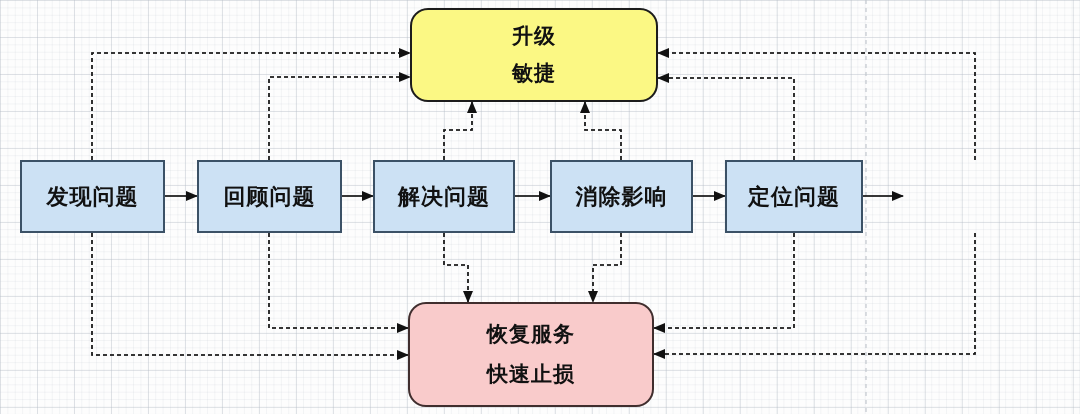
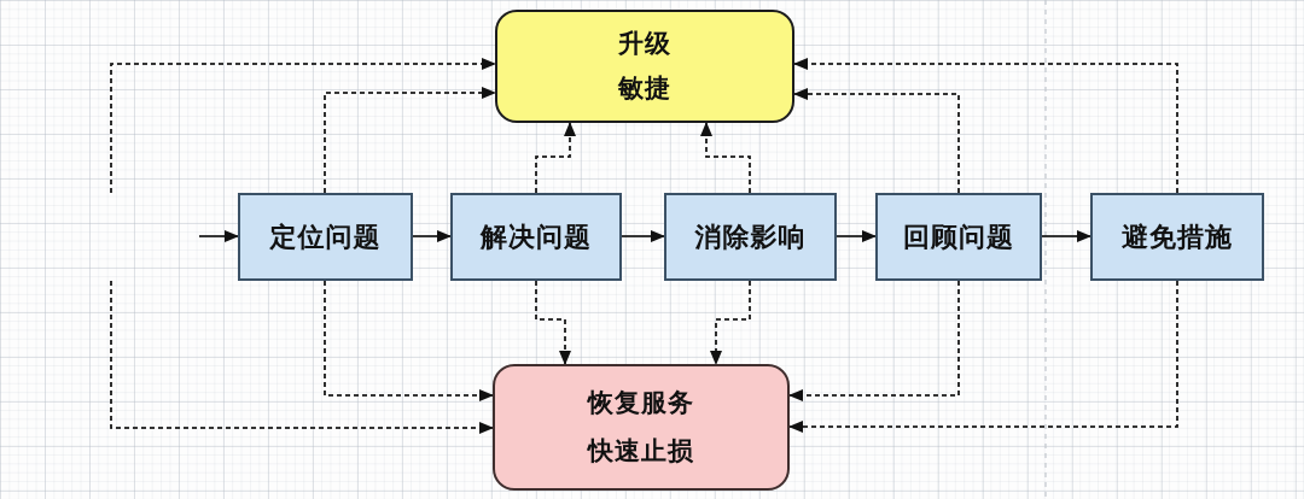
  升级
  敏捷
- 发现问题
- 回顾问题
+ 定位问题
  解决问题
  消除影响
- 定位问题
+ 回顾问题
+ 避免措施
  恢复服务
  快速止损
